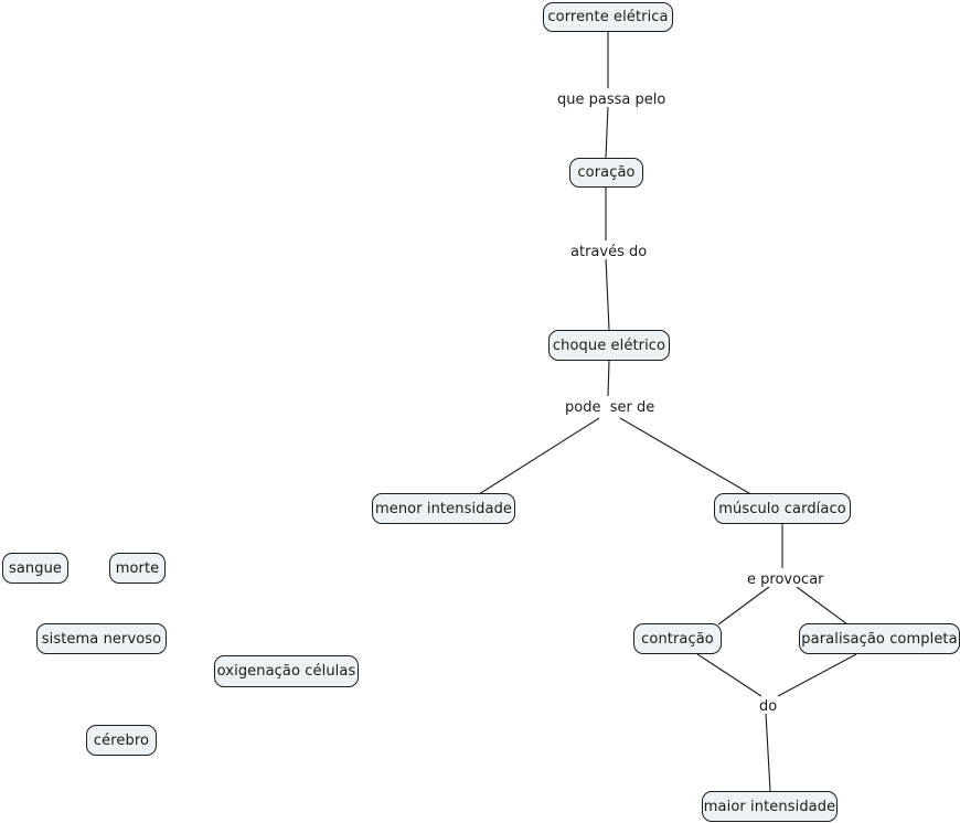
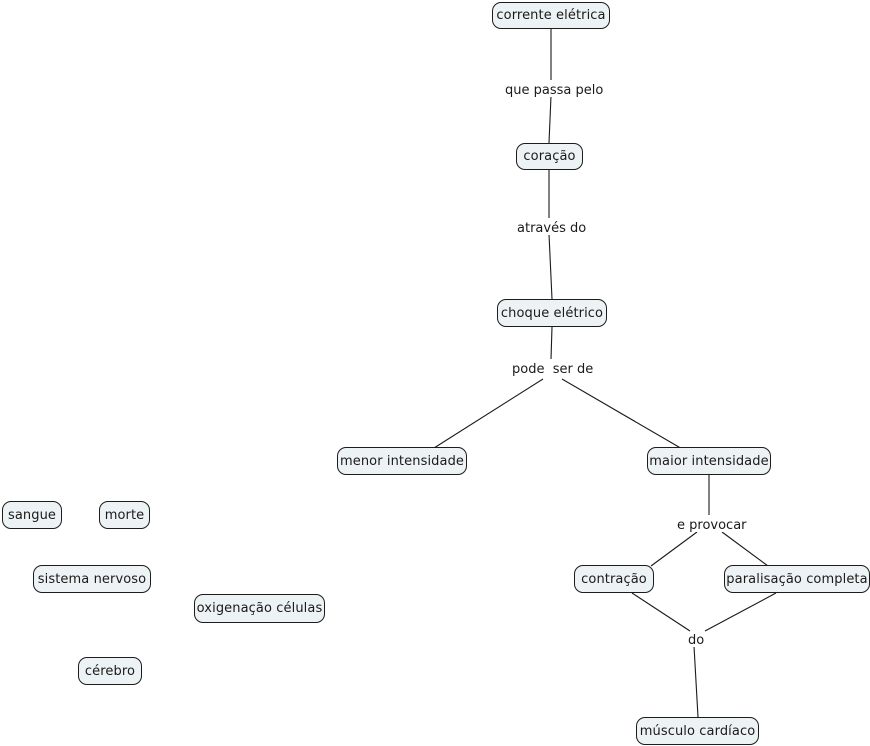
  corrente elétrica
  coração
  choque elétrico
  menor intensidade
- músculo cardíaco
+ maior intensidade
  contração
  paralisação completa
- maior intensidade
+ músculo cardíaco
  sangue
  morte
  sistema nervoso
  oxigenação células
  cérebro
  que passa pelo
  através do
  pode ser de
  e provocar
  do
